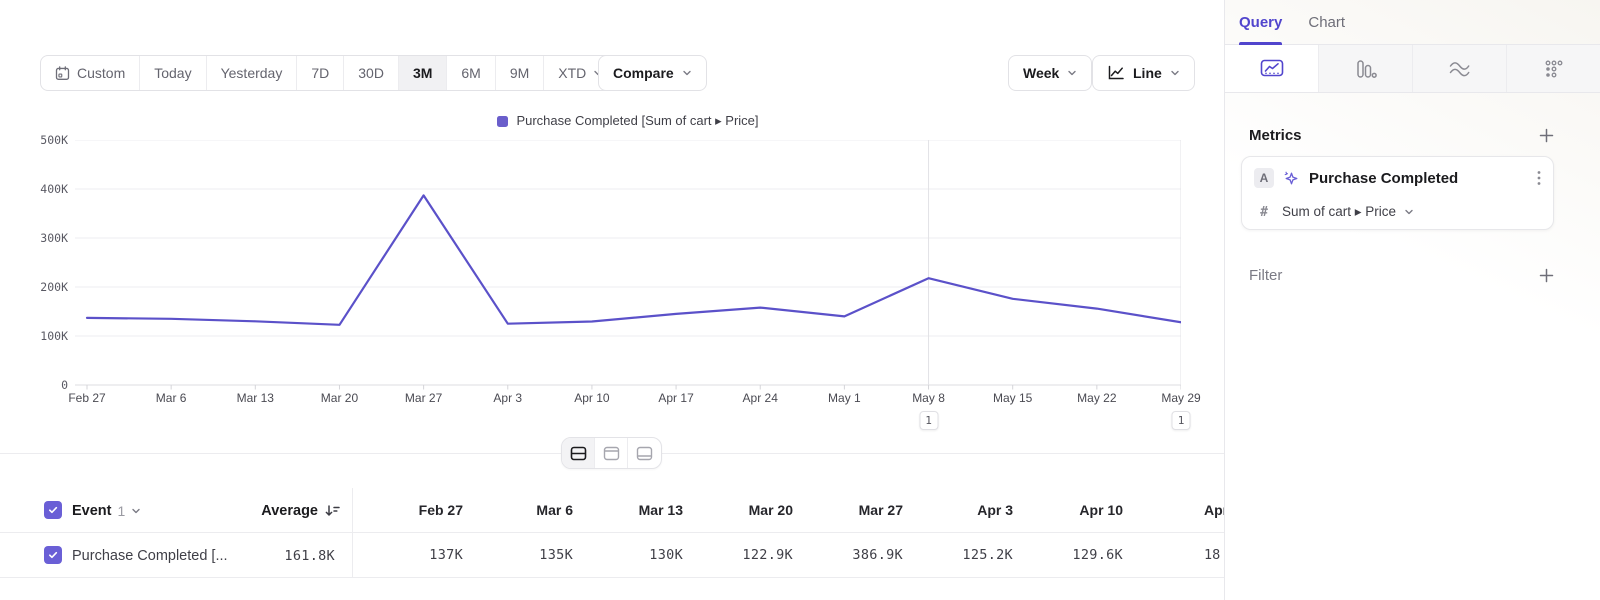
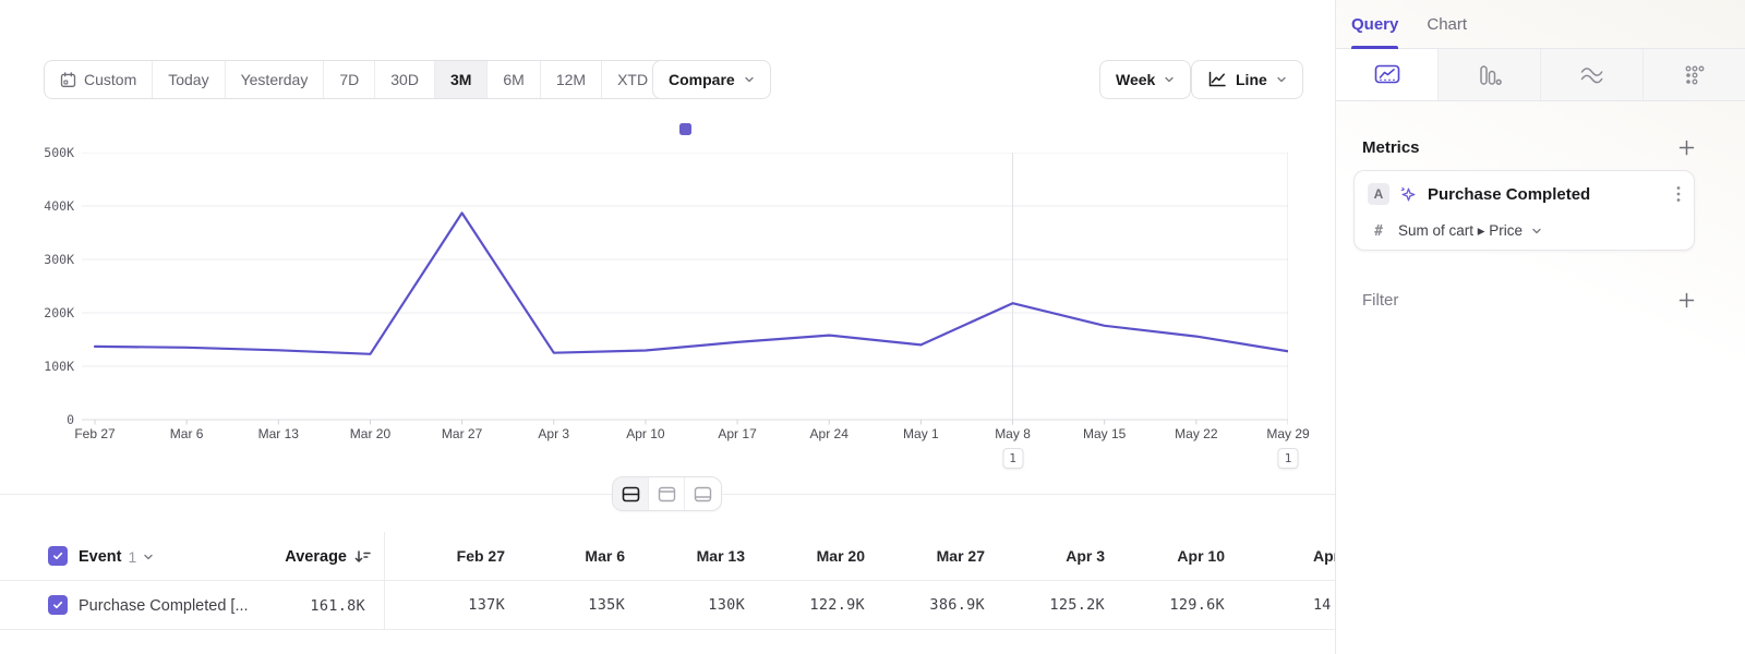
  Custom
  Today
  Yesterday
  7D
  30D
  3M
  6M
- 9M
+ 12M
  XTD
  Compare
  Week
  Line
- Purchase Completed [Sum of cart ▸ Price]
  0
  100K
  200K
  300K
  400K
  500K
  Feb 27
  Mar 6
  Mar 13
  Mar 20
  Mar 27
  Apr 3
  Apr 10
  Apr 17
  Apr 24
  May 1
  May 8
  May 15
  May 22
  May 29
  1
  1
  Event
  1
  Average
  Feb 27
  Mar 6
  Mar 13
  Mar 20
  Mar 27
  Apr 3
  Apr 10
  Purchase Completed [...
  161.8K
  137K
  135K
  130K
  122.9K
  386.9K
  125.2K
  129.6K
- 18
+ 14
  Query
  Chart
  Metrics
  A
  Purchase Completed
  #
  Sum of cart ▸ Price
  Filter
